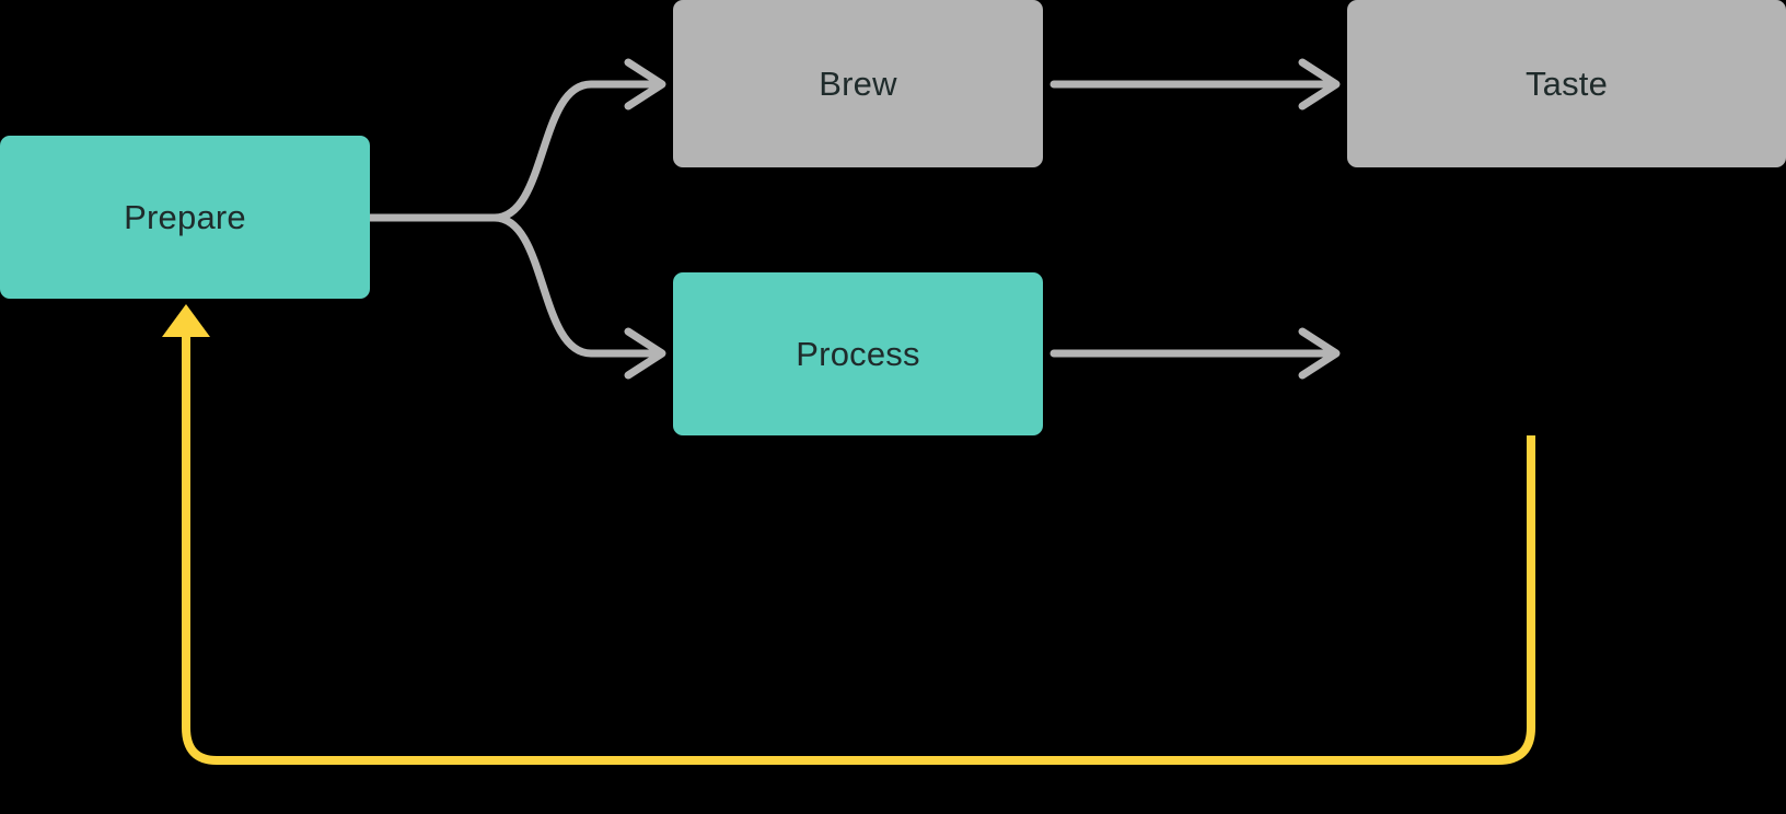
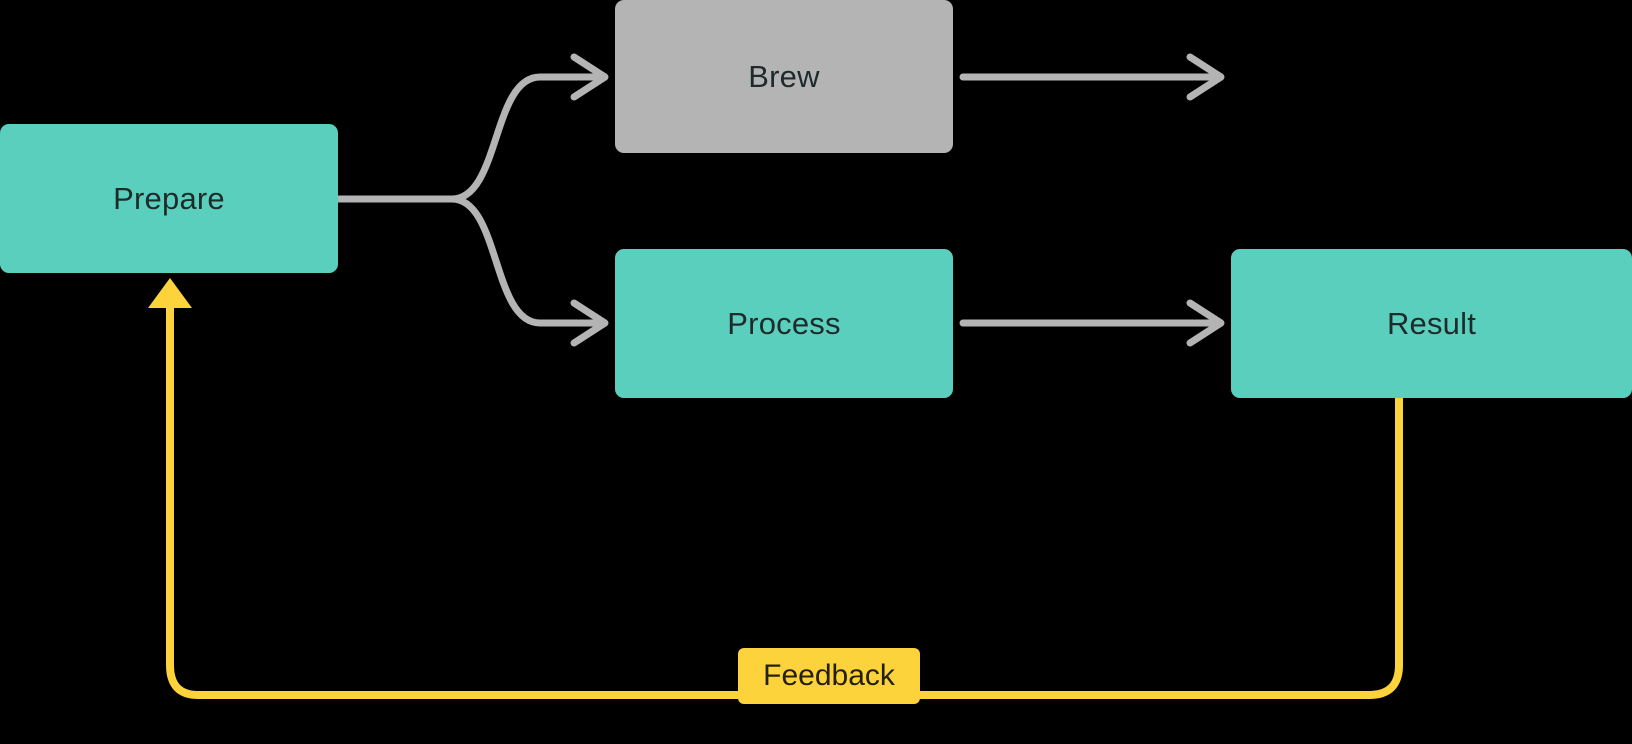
  Prepare
  Brew
- Taste
  Process
+ Result
+ Feedback
